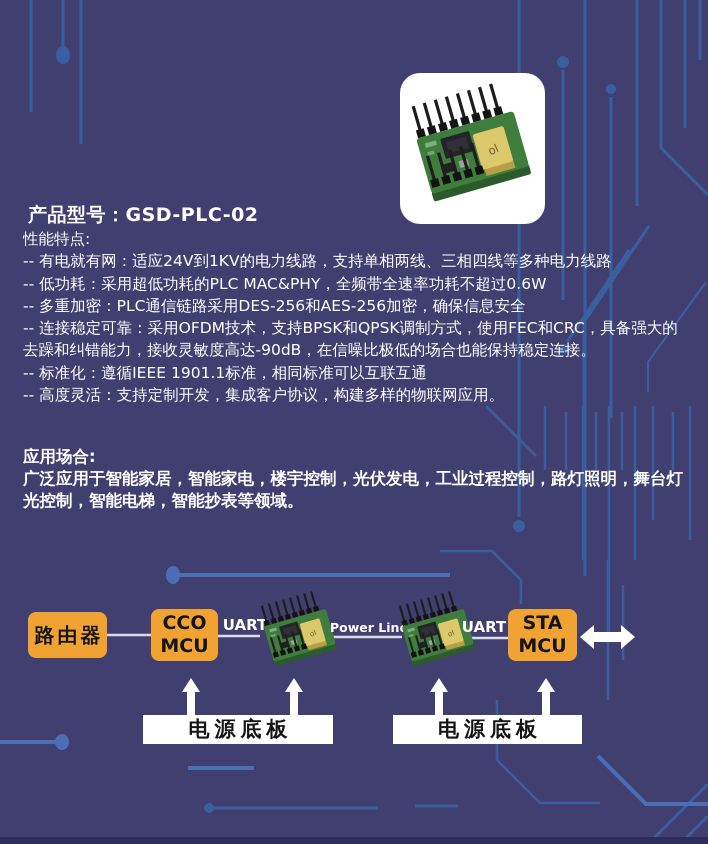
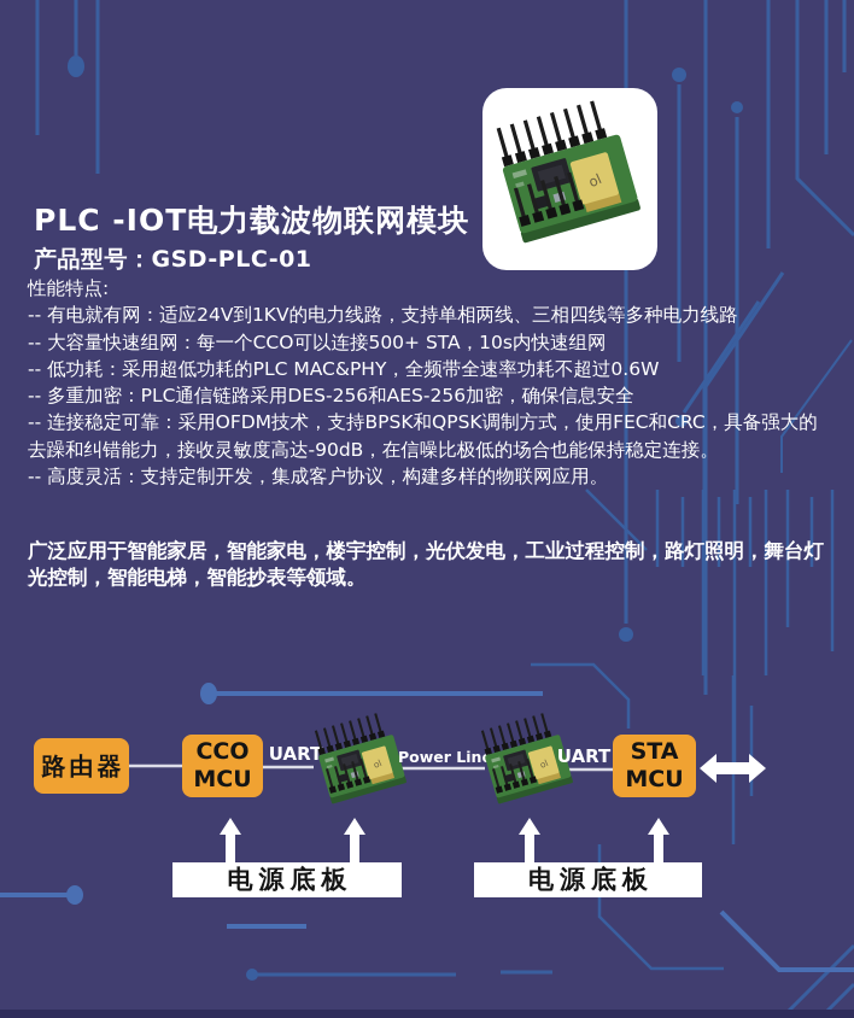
+ PLC -IOT电力载波物联网模块
- 产品型号：GSD-PLC-02
+ 产品型号：GSD-PLC-01
  性能特点:
  -- 有电就有网：适应24V到1KV的电力线路，支持单相两线、三相四线等多种电力线路
+ -- 大容量快速组网：每一个CCO可以连接500+ STA，10s内快速组网
  -- 低功耗：采用超低功耗的PLC MAC&PHY，全频带全速率功耗不超过0.6W
  -- 多重加密：PLC通信链路采用DES-256和AES-256加密，确保信息安全
  -- 连接稳定可靠：采用OFDM技术，支持BPSK和QPSK调制方式，使用FEC和CRC，具备强大的去躁和纠错能力，接收灵敏度高达-90dB，在信噪比极低的场合也能保持稳定连接。
- -- 标准化：遵循IEEE 1901.1标准，相同标准可以互联互通
  -- 高度灵活：支持定制开发，集成客户协议，构建多样的物联网应用。
- 应用场合:
  广泛应用于智能家居，智能家电，楼宇控制，光伏发电，工业过程控制，路灯照明，舞台灯光控制，智能电梯，智能抄表等领域。
  路由器
  CCO
  MCU
  UART
  Power Lin
  UART
  STA
  MCU
  电源底板
  电源底板
